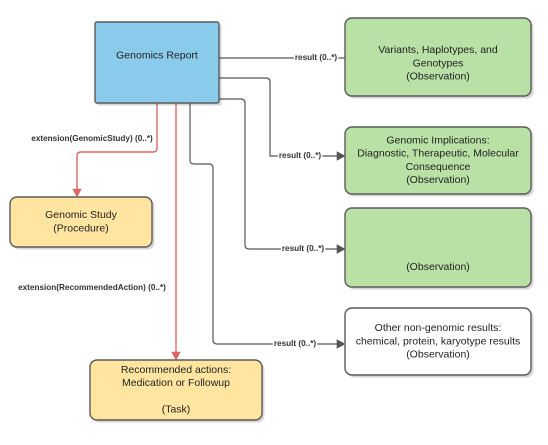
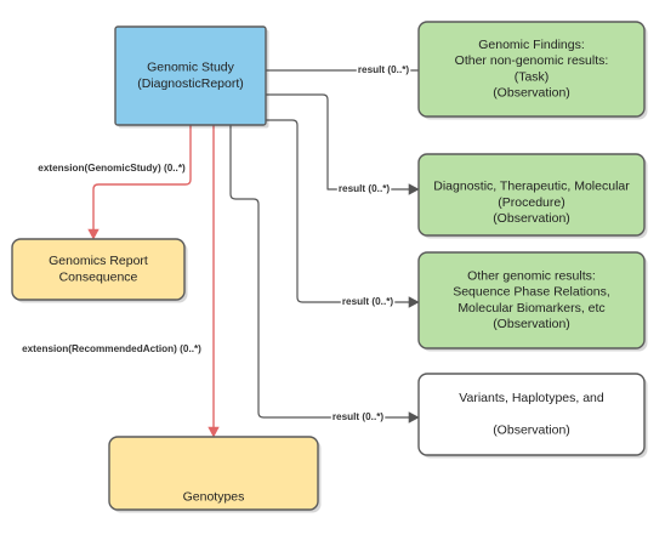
- Genomics Report
+ Genomic Study
+ (DiagnosticReport)
+ Genomic Findings:
- Variants, Haplotypes, and
+ Other non-genomic results:
- Genotypes
+ (Task)
  (Observation)
- Genomic Implications:
  Diagnostic, Therapeutic, Molecular
- Consequence
+ (Procedure)
  (Observation)
+ Other genomic results:
+ Sequence Phase Relations,
+ Molecular Biomarkers, etc
  (Observation)
- Other non-genomic results:
+ Variants, Haplotypes, and
- chemical, protein, karyotype results
  (Observation)
- Genomic Study
+ Genomics Report
- (Procedure)
+ Consequence
- Recommended actions:
- Medication or Followup
- (Task)
+ Genotypes
  result (0..*)
  result (0..*)
  result (0..*)
  result (0..*)
  extension(GenomicStudy) (0..*)
  extension(RecommendedAction) (0..*)
